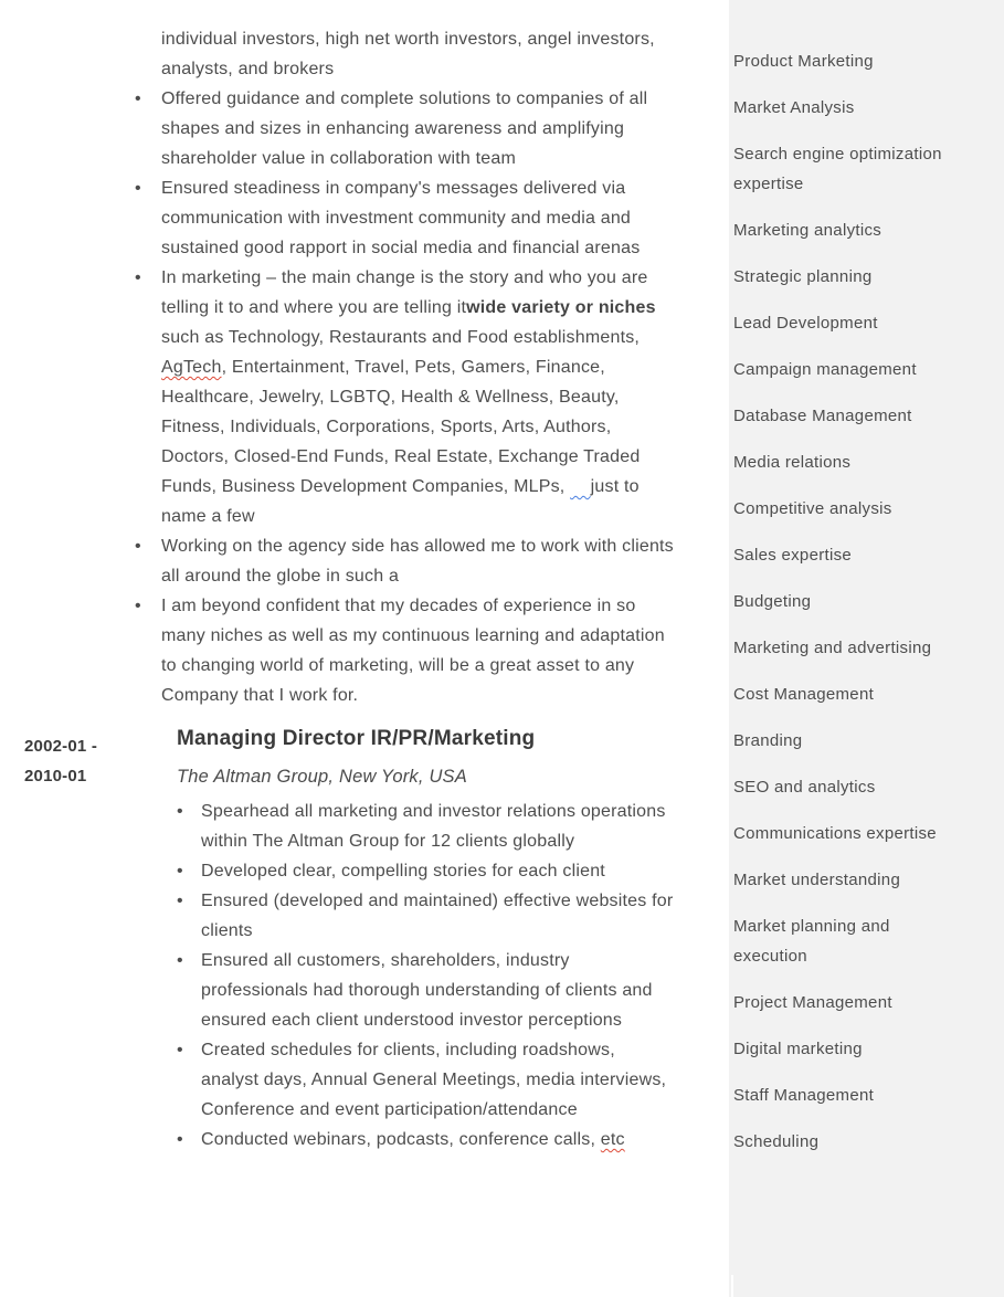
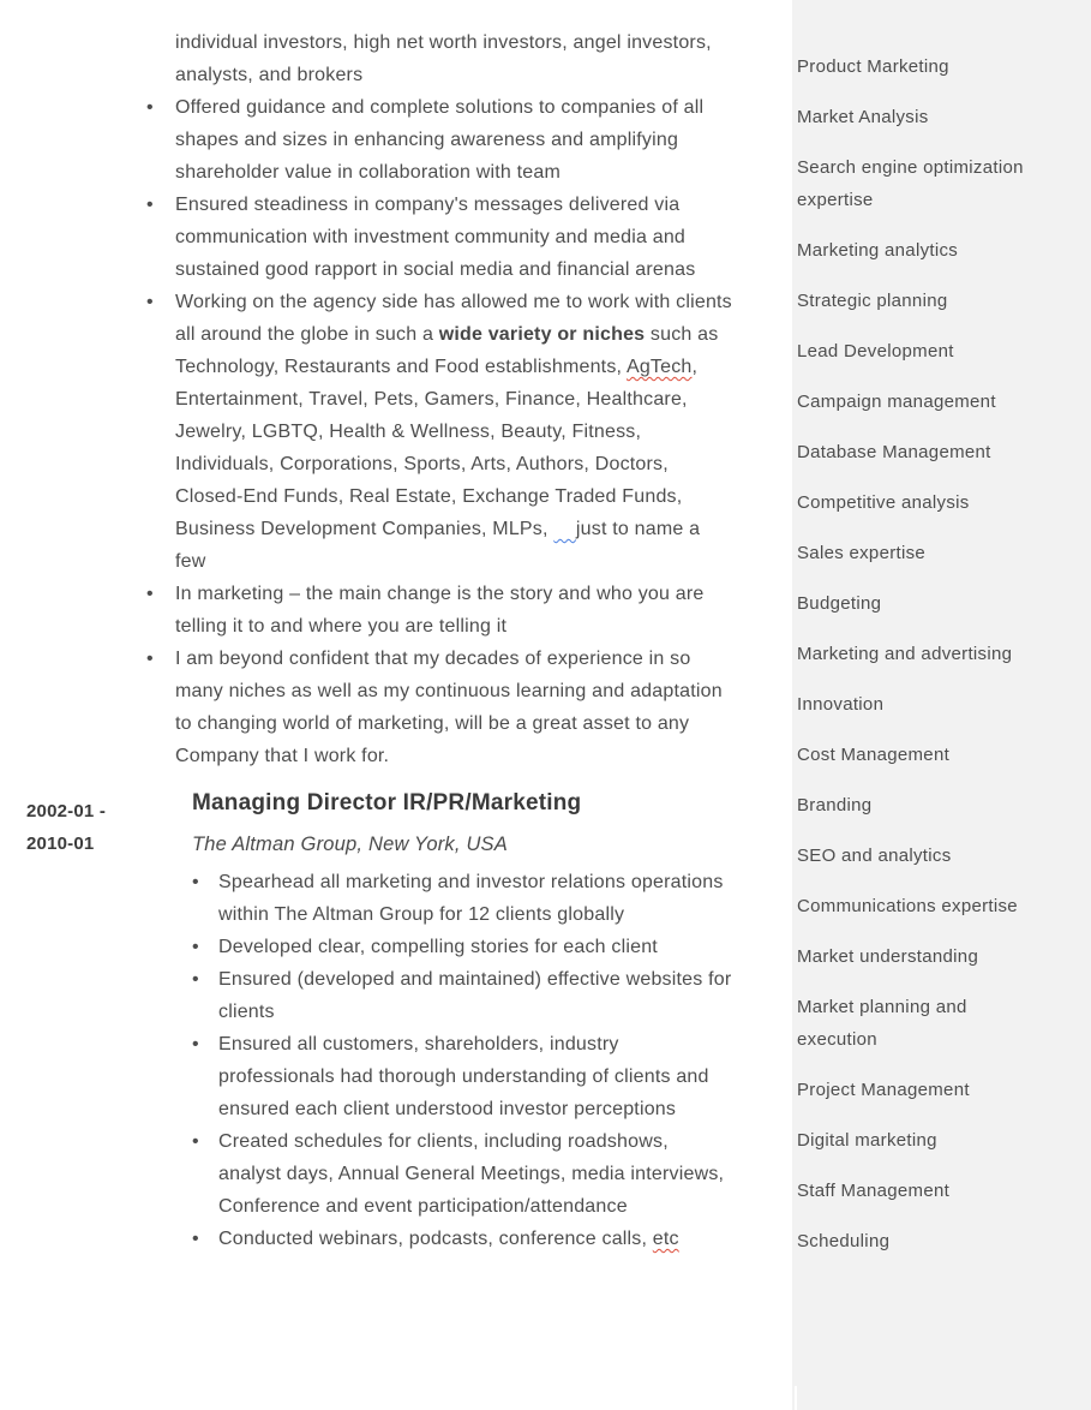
  Product Marketing
  Market Analysis
  Search engine optimization expertise
  Marketing analytics
  Strategic planning
  Lead Development
  Campaign management
  Database Management
- Media relations
  Competitive analysis
  Sales expertise
  Budgeting
  Marketing and advertising
+ Innovation
  Cost Management
  Branding
  SEO and analytics
  Communications expertise
  Market understanding
  Market planning and execution
  Project Management
  Digital marketing
  Staff Management
  Scheduling
  individual investors, high net worth investors, angel investors, analysts, and brokers
  •
  Offered guidance and complete solutions to companies of all shapes and sizes in enhancing awareness and amplifying shareholder value in collaboration with team
  •
  Ensured steadiness in company's messages delivered via communication with investment community and media and sustained good rapport in social media and financial arenas
  •
- In marketing – the main change is the story and who you are telling it to and where you are telling itwide variety or niches such as Technology, Restaurants and Food establishments, AgTech, Entertainment, Travel, Pets, Gamers, Finance, Healthcare, Jewelry, LGBTQ, Health & Wellness, Beauty, Fitness, Individuals, Corporations, Sports, Arts, Authors, Doctors, Closed-End Funds, Real Estate, Exchange Traded Funds, Business Development Companies, MLPs, just to name a few
+ Working on the agency side has allowed me to work with clients all around the globe in such a wide variety or niches such as Technology, Restaurants and Food establishments, AgTech, Entertainment, Travel, Pets, Gamers, Finance, Healthcare, Jewelry, LGBTQ, Health & Wellness, Beauty, Fitness, Individuals, Corporations, Sports, Arts, Authors, Doctors, Closed-End Funds, Real Estate, Exchange Traded Funds, Business Development Companies, MLPs, just to name a few
  •
- Working on the agency side has allowed me to work with clients all around the globe in such a
+ In marketing – the main change is the story and who you are telling it to and where you are telling it
  •
  I am beyond confident that my decades of experience in so many niches as well as my continuous learning and adaptation to changing world of marketing, will be a great asset to any Company that I work for.
  2002-01 -
  2010-01
  Managing Director IR/PR/Marketing
  The Altman Group, New York, USA
  •
  Spearhead all marketing and investor relations operations within The Altman Group for 12 clients globally
  •
  Developed clear, compelling stories for each client
  •
  Ensured (developed and maintained) effective websites for clients
  •
  Ensured all customers, shareholders, industry professionals had thorough understanding of clients and ensured each client understood investor perceptions
  •
  Created schedules for clients, including roadshows, analyst days, Annual General Meetings, media interviews, Conference and event participation/attendance
  •
  Conducted webinars, podcasts, conference calls, etc
